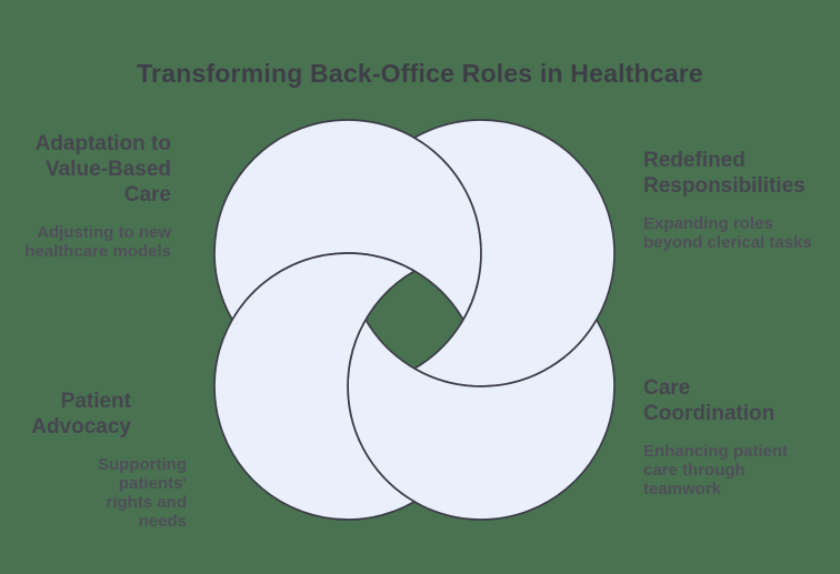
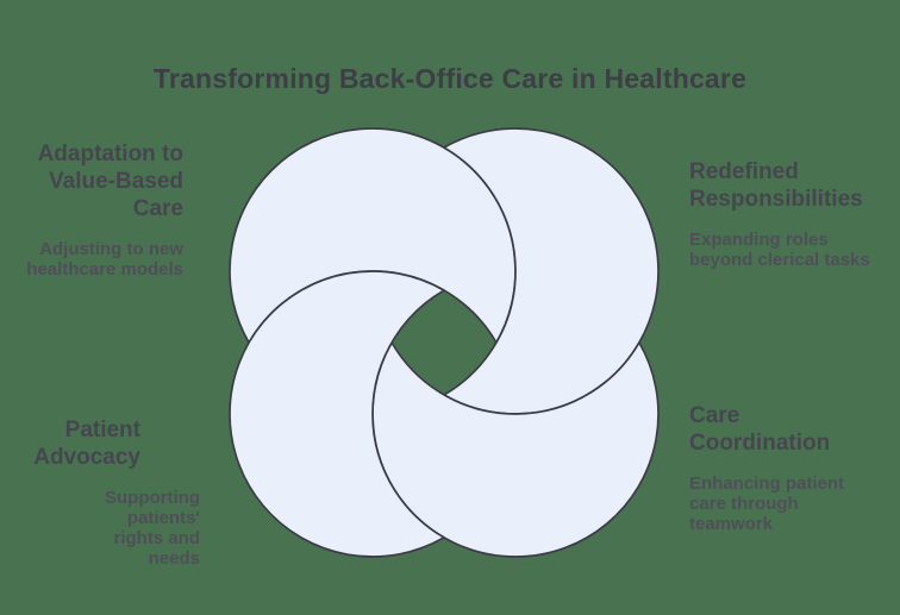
- Transforming Back-Office Roles in Healthcare
+ Transforming Back-Office Care in Healthcare
  Adaptation to
  Value-Based
  Care
  Adjusting to new
  healthcare models
  Redefined
  Responsibilities
  Expanding roles
  beyond clerical tasks
  Patient
  Advocacy
  Supporting patients'
  rights and needs
  Care
  Coordination
  Enhancing patient
  care through
  teamwork
